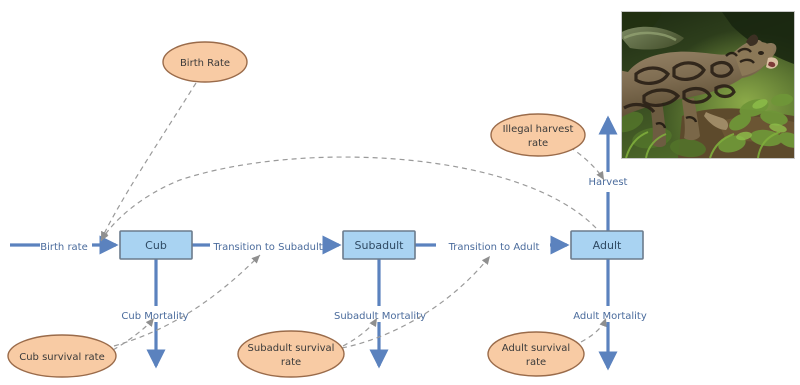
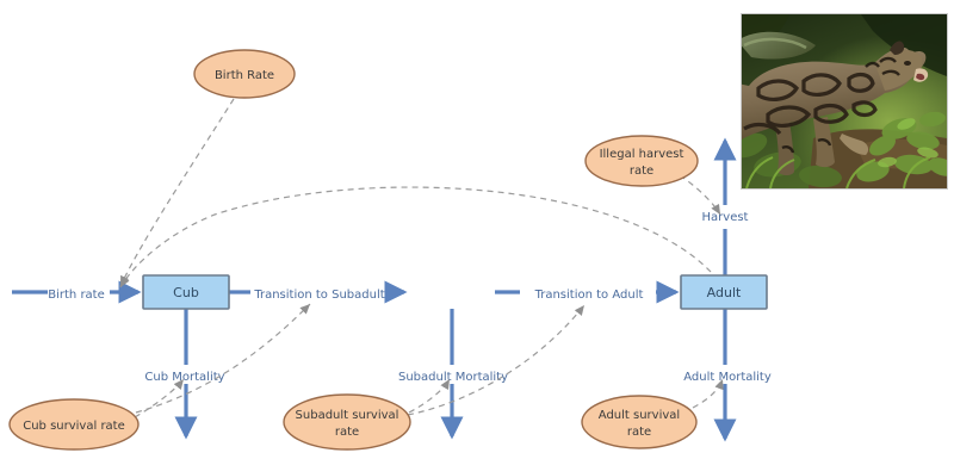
  Birth rate
  Transition to Subadult
  Transition to Adult
  Cub Mortality
  Subadult Mortality
  Adult Mortality
  Harvest
  Cub
- Subadult
  Adult
  Birth Rate
  Illegal harvest
  rate
  Cub survival rate
  Subadult survival
  rate
  Adult survival
  rate
